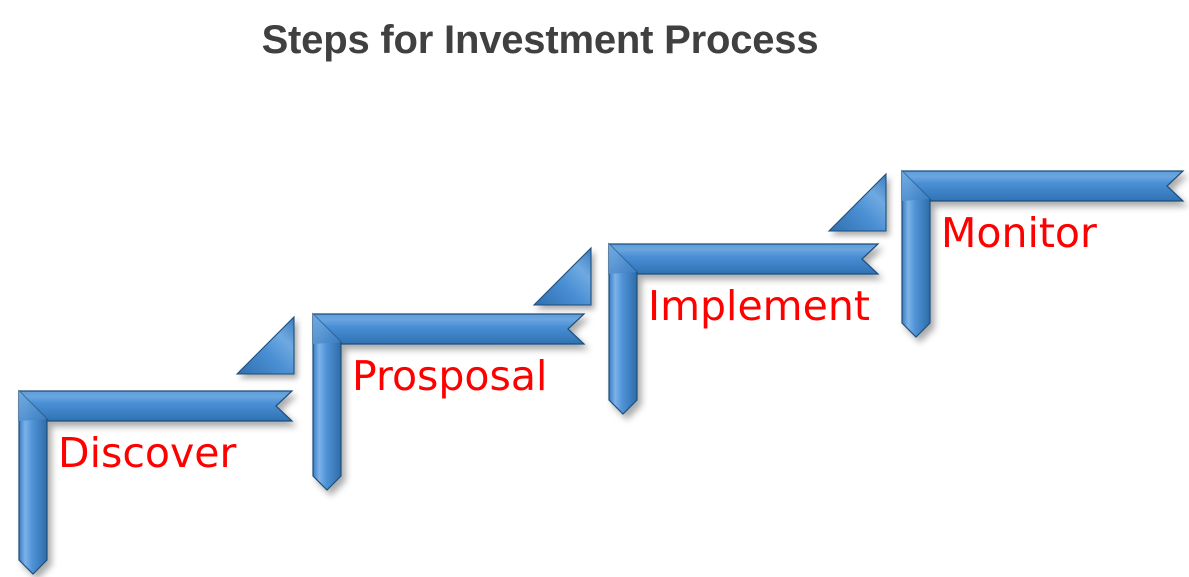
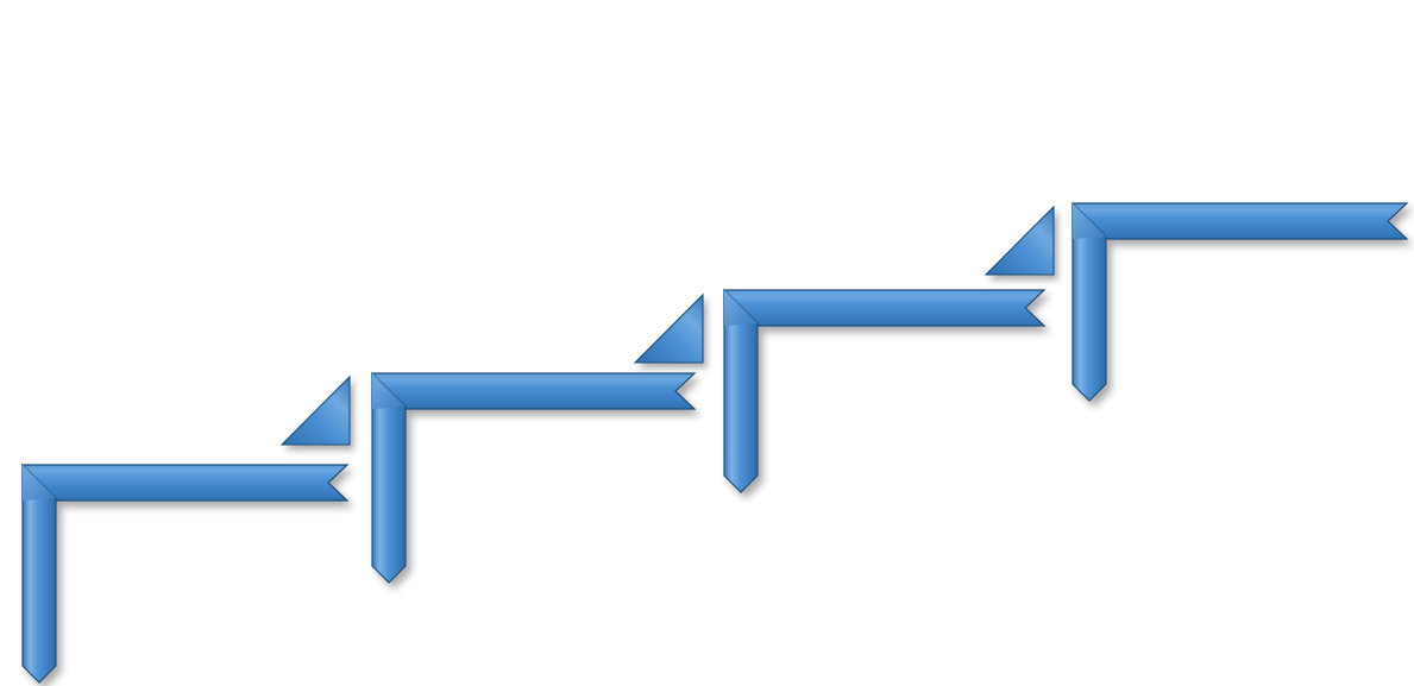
- Steps for Investment Process
- Discover
- Prosposal
- Implement
- Monitor
